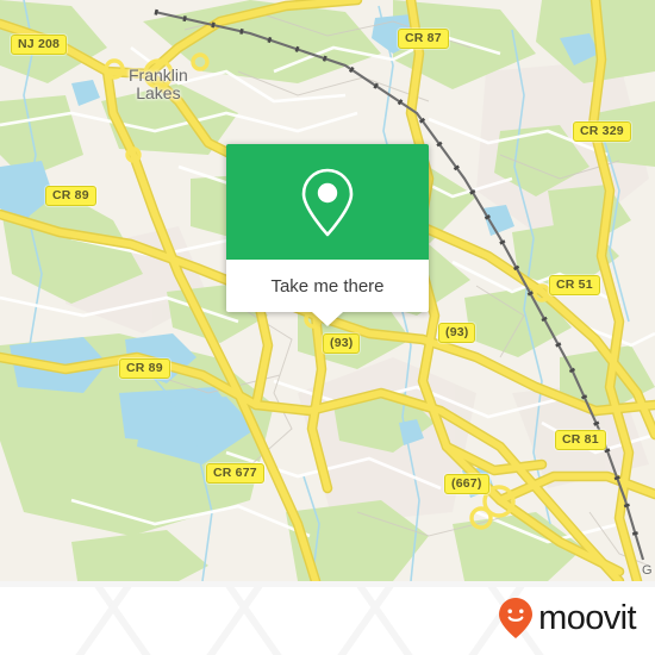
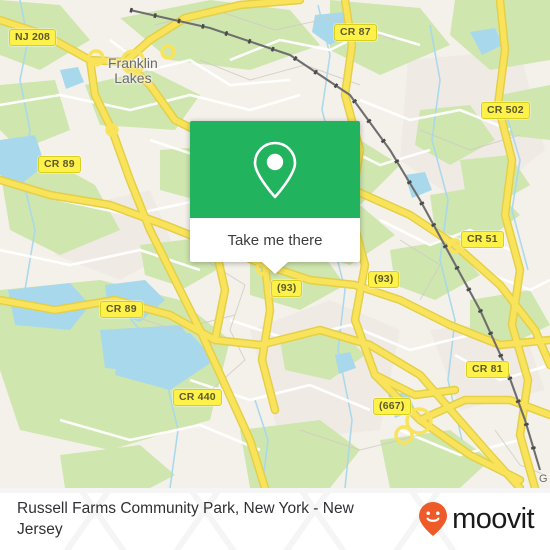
  Franklin
  Lakes
  G
  NJ 208
  CR 87
- CR 329
+ CR 502
  CR 89
  CR 51
  (93)
  (93)
  CR 89
  CR 81
- CR 677
+ CR 440
  (667)
  Take me there
+ Russell Farms Community Park, New York - New Jersey
  moovit
